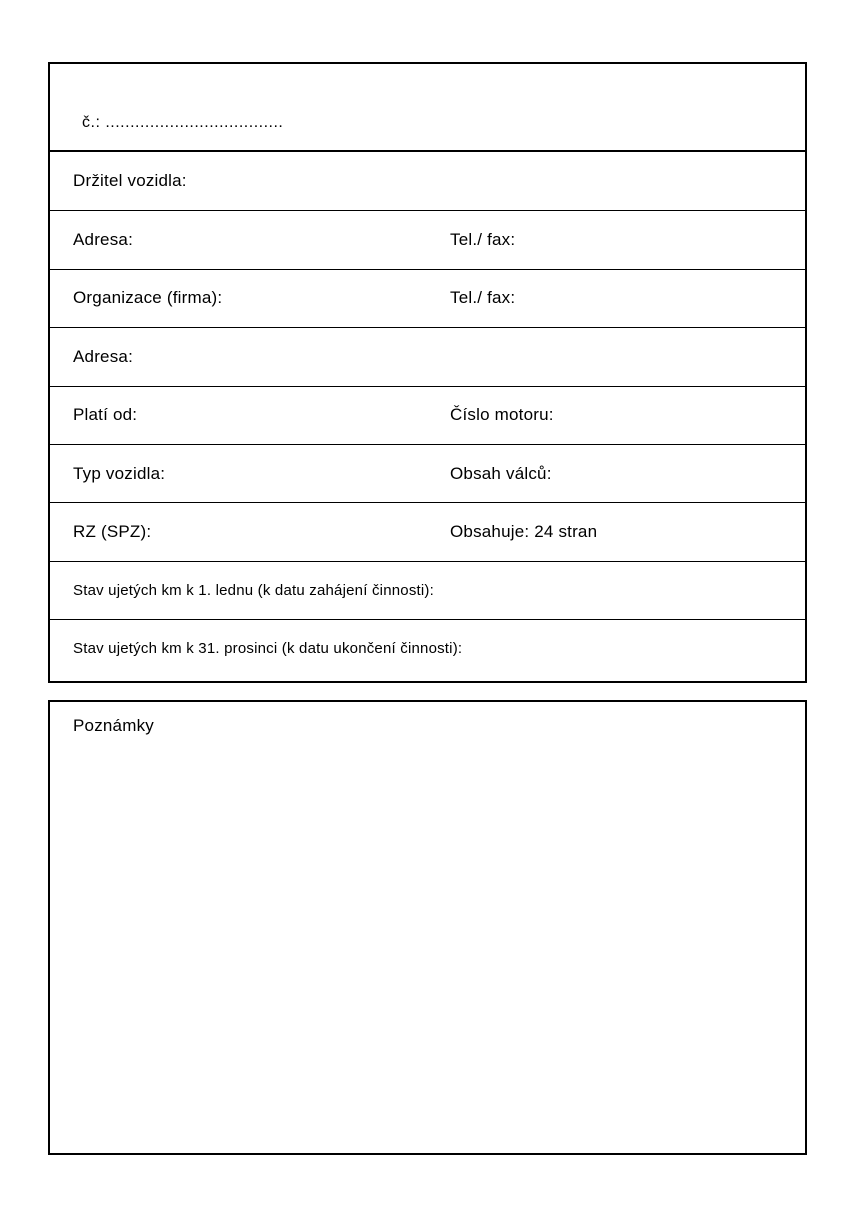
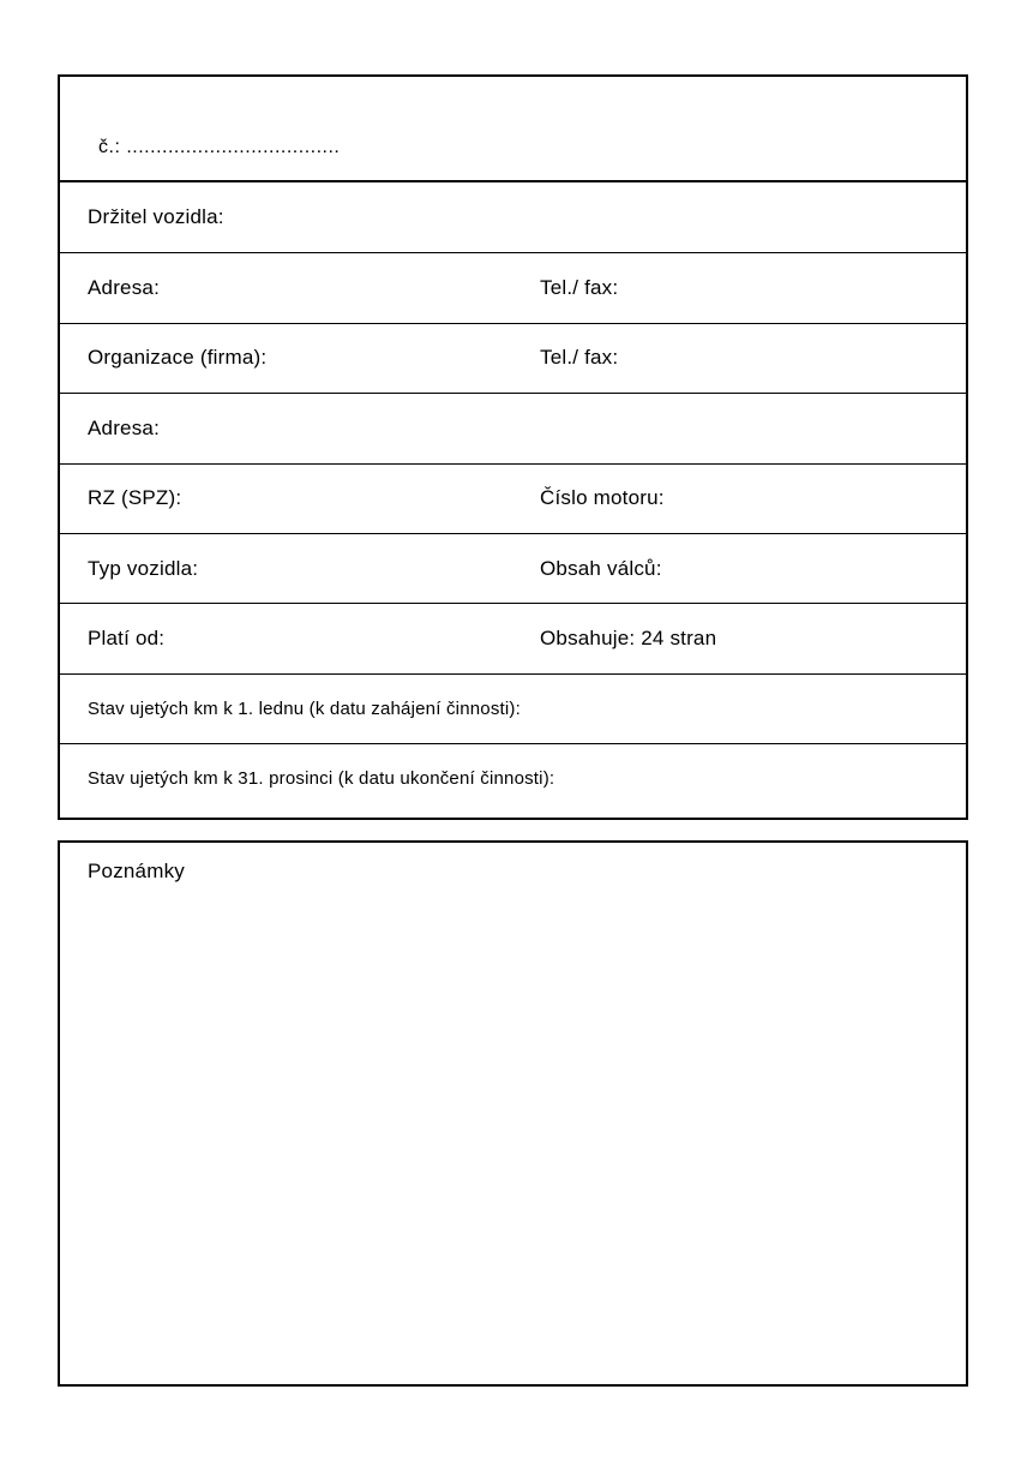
  č.: ....................................
  Držitel vozidla:
  Adresa:
  Tel./ fax:
  Organizace (firma):
  Tel./ fax:
  Adresa:
- Platí od:
+ RZ (SPZ):
  Číslo motoru:
  Typ vozidla:
  Obsah válců:
- RZ (SPZ):
+ Platí od:
  Obsahuje: 24 stran
  Stav ujetých km k 1. lednu (k datu zahájení činnosti):
  Stav ujetých km k 31. prosinci (k datu ukončení činnosti):
  Poznámky
